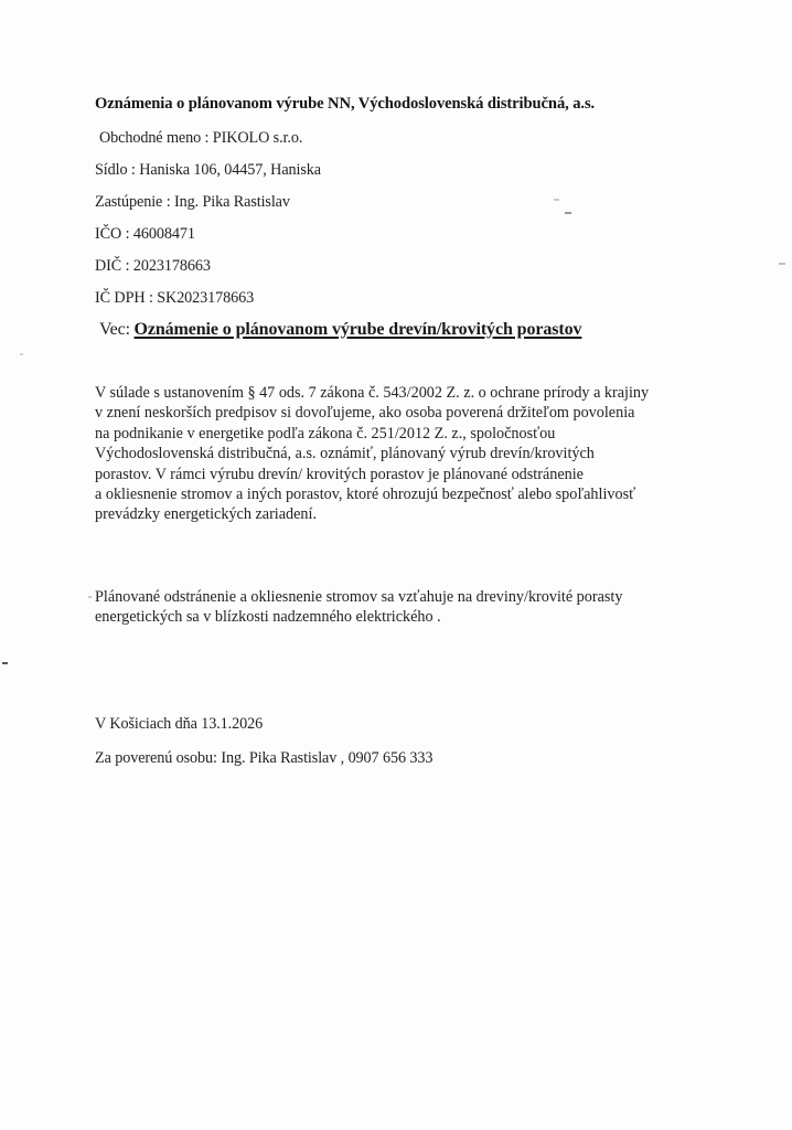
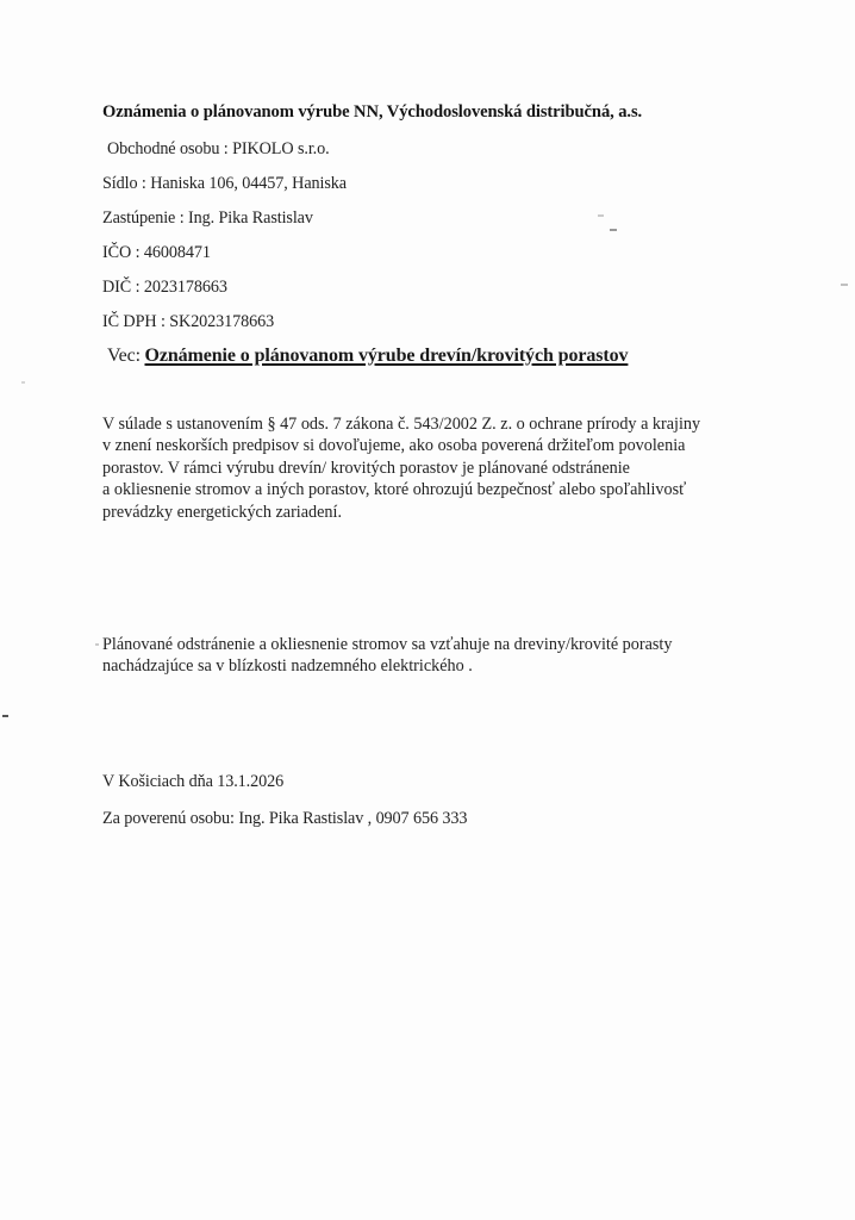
  Oznámenia o plánovanom výrube NN, Východoslovenská distribučná, a.s.
- Obchodné meno : PIKOLO s.r.o.
+ Obchodné osobu : PIKOLO s.r.o.
  Sídlo : Haniska 106, 04457, Haniska
  Zastúpenie : Ing. Pika Rastislav
  IČO : 46008471
  DIČ : 2023178663
  IČ DPH : SK2023178663
  Vec: Oznámenie o plánovanom výrube drevín/krovitých porastov
  V súlade s ustanovením § 47 ods. 7 zákona č. 543/2002 Z. z. o ochrane prírody a krajiny
  v znení neskorších predpisov si dovoľujeme, ako osoba poverená držiteľom povolenia
- na podnikanie v energetike podľa zákona č. 251/2012 Z. z., spoločnosťou
- Východoslovenská distribučná, a.s. oznámiť, plánovaný výrub drevín/krovitých
  porastov. V rámci výrubu drevín/ krovitých porastov je plánované odstránenie
  a okliesnenie stromov a iných porastov, ktoré ohrozujú bezpečnosť alebo spoľahlivosť
  prevádzky energetických zariadení.
  Plánované odstránenie a okliesnenie stromov sa vzťahuje na dreviny/krovité porasty
- energetických sa v blízkosti nadzemného elektrického .
+ nachádzajúce sa v blízkosti nadzemného elektrického .
  V Košiciach dňa 13.1.2026
  Za poverenú osobu: Ing. Pika Rastislav , 0907 656 333
